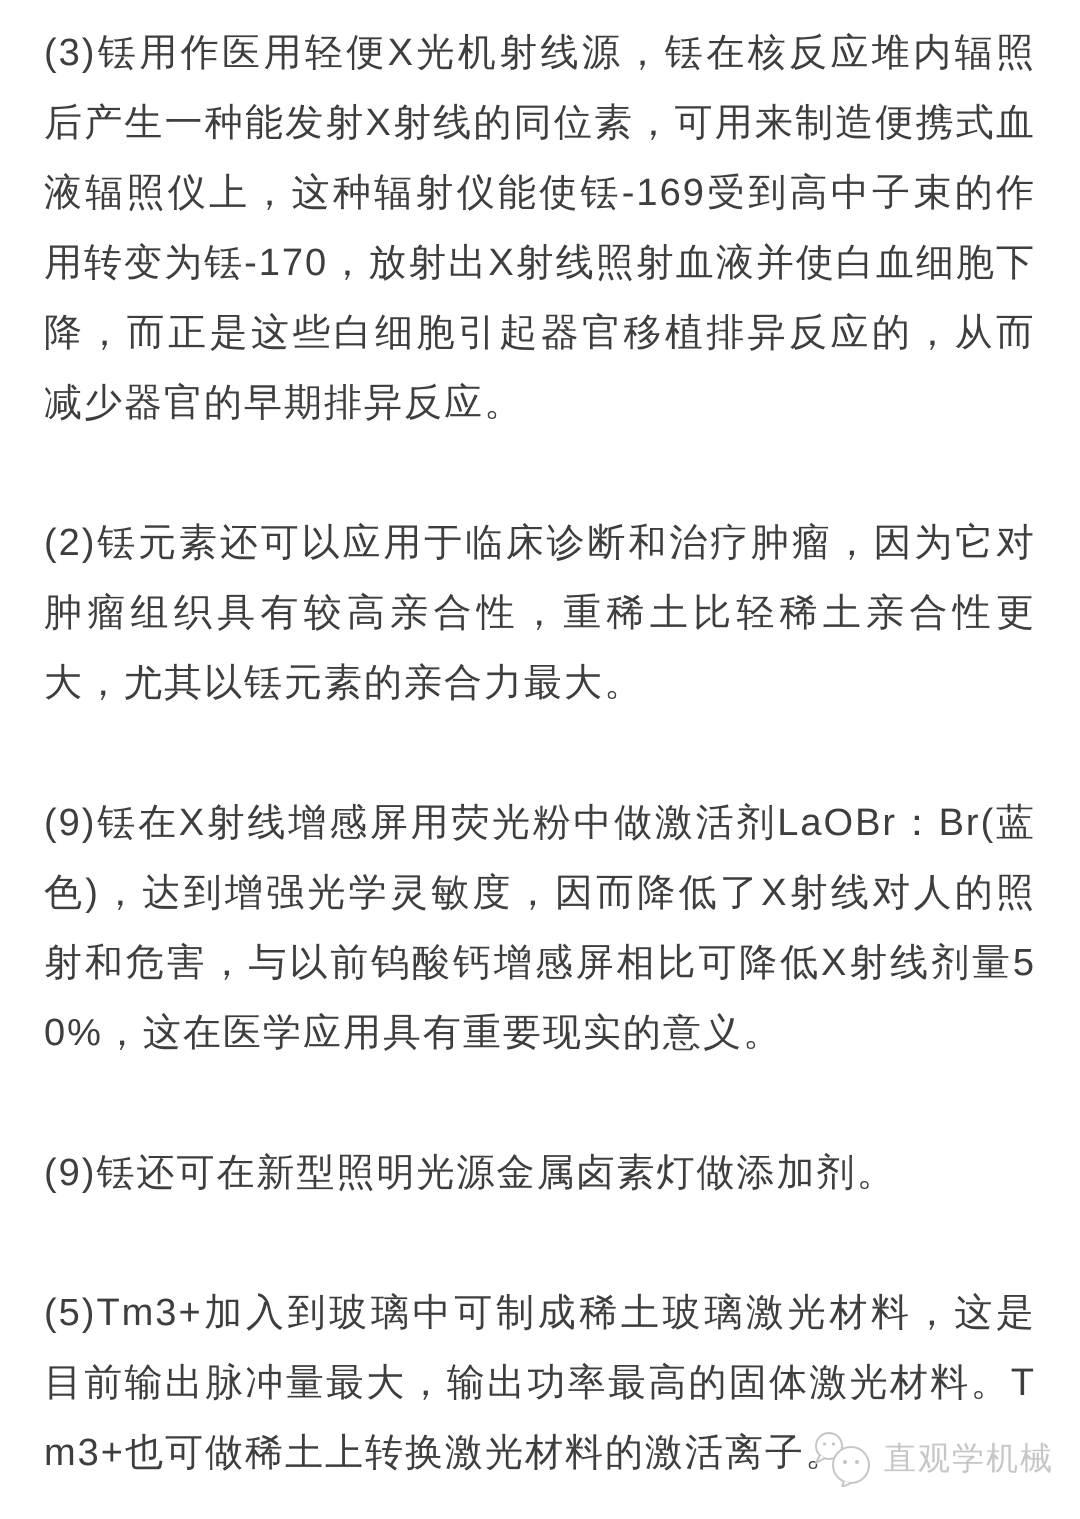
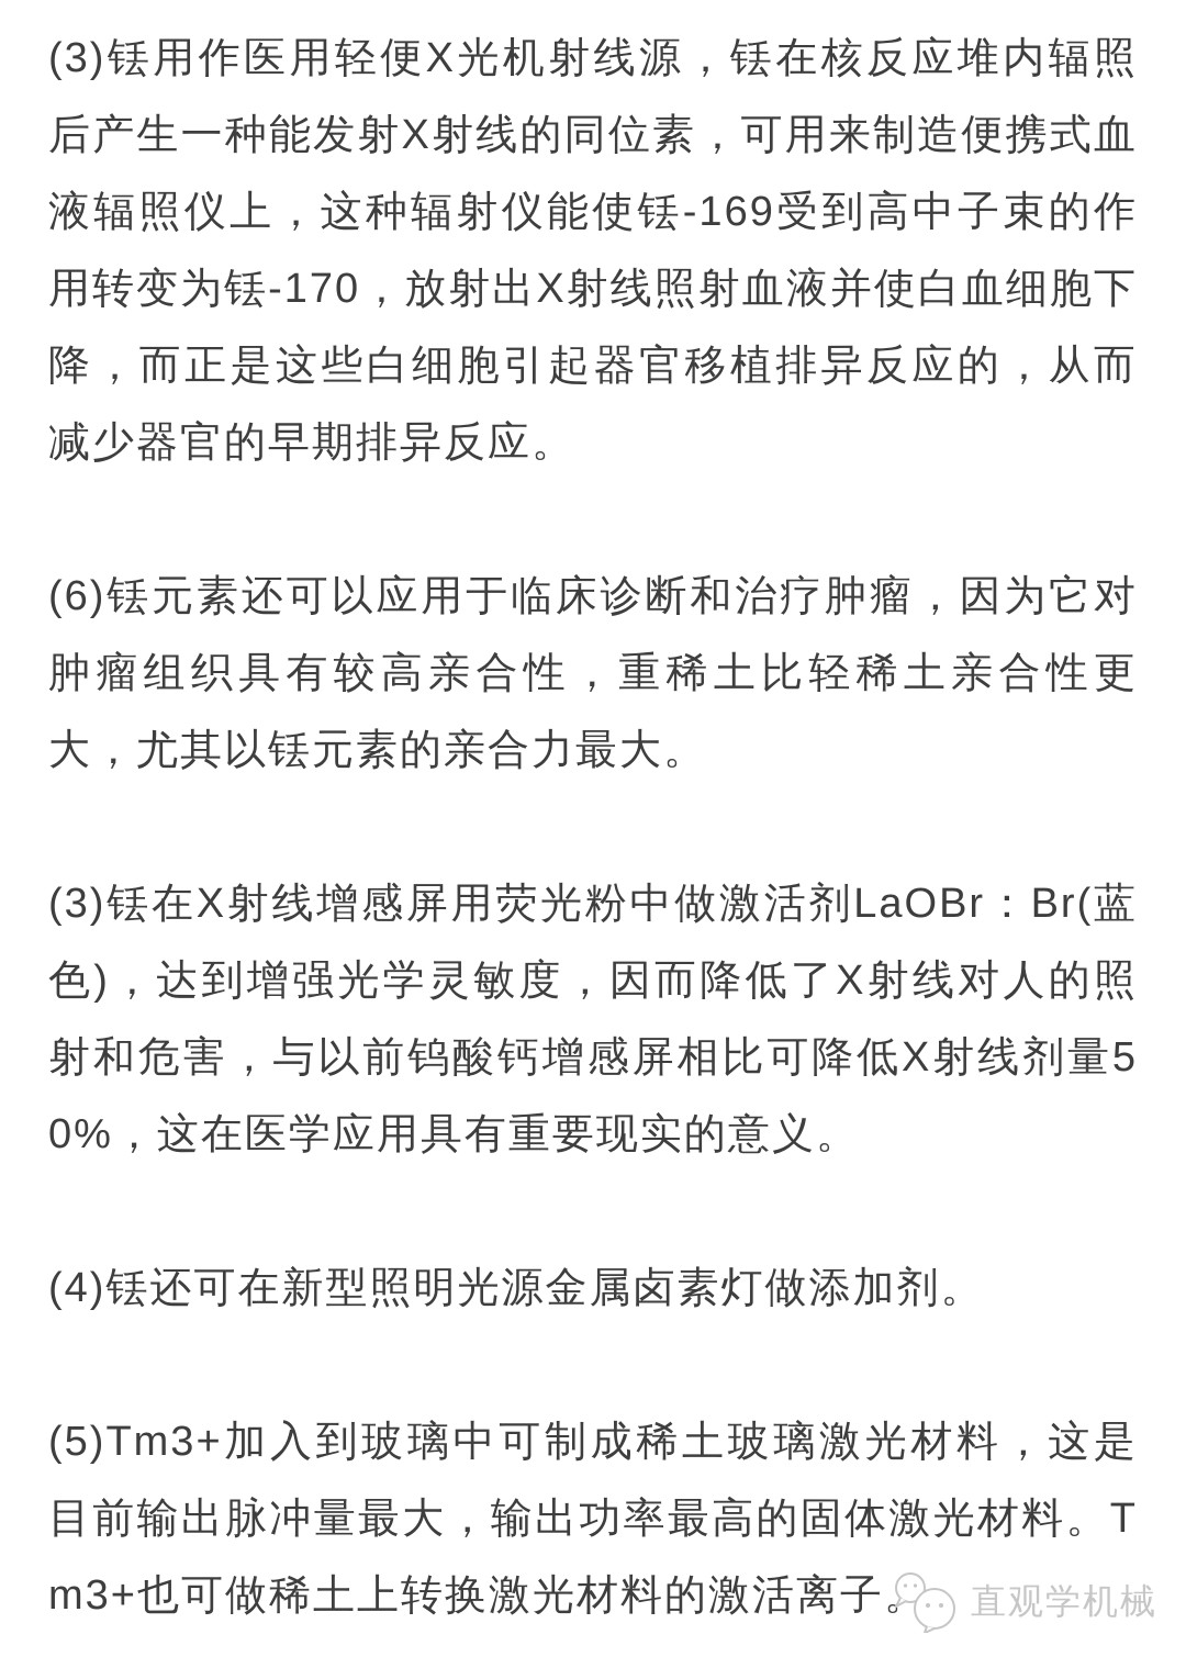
  (3)铥用作医用轻便X光机射线源，铥在核反应堆内辐照后产生一种能发射X射线的同位素，可用来制造便携式血液辐照仪上，这种辐射仪能使铥-169受到高中子束的作用转变为铥-170，放射出X射线照射血液并使白血细胞下降，而正是这些白细胞引起器官移植排异反应的，从而减少器官的早期排异反应。
- (2)铥元素还可以应用于临床诊断和治疗肿瘤，因为它对肿瘤组织具有较高亲合性，重稀土比轻稀土亲合性更大，尤其以铥元素的亲合力最大。
+ (6)铥元素还可以应用于临床诊断和治疗肿瘤，因为它对肿瘤组织具有较高亲合性，重稀土比轻稀土亲合性更大，尤其以铥元素的亲合力最大。
- (9)铥在X射线增感屏用荧光粉中做激活剂LaOBr：Br(蓝色)，达到增强光学灵敏度，因而降低了X射线对人的照射和危害，与以前钨酸钙增感屏相比可降低X射线剂量50%，这在医学应用具有重要现实的意义。
+ (3)铥在X射线增感屏用荧光粉中做激活剂LaOBr：Br(蓝色)，达到增强光学灵敏度，因而降低了X射线对人的照射和危害，与以前钨酸钙增感屏相比可降低X射线剂量50%，这在医学应用具有重要现实的意义。
- (9)铥还可在新型照明光源金属卤素灯做添加剂。
+ (4)铥还可在新型照明光源金属卤素灯做添加剂。
  (5)Tm3+加入到玻璃中可制成稀土玻璃激光材料，这是目前输出脉冲量最大，输出功率最高的固体激光材料。Tm3+也可做稀土上转换激光材料的激活离子
  直观学机械
